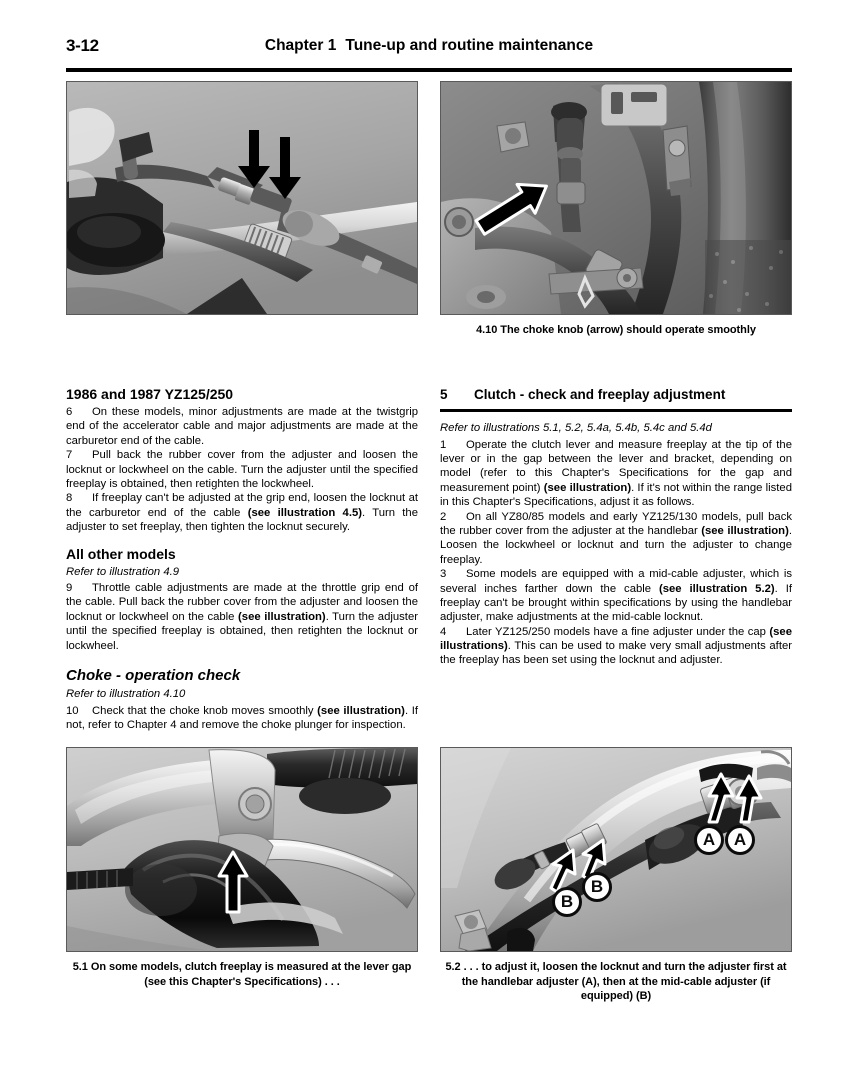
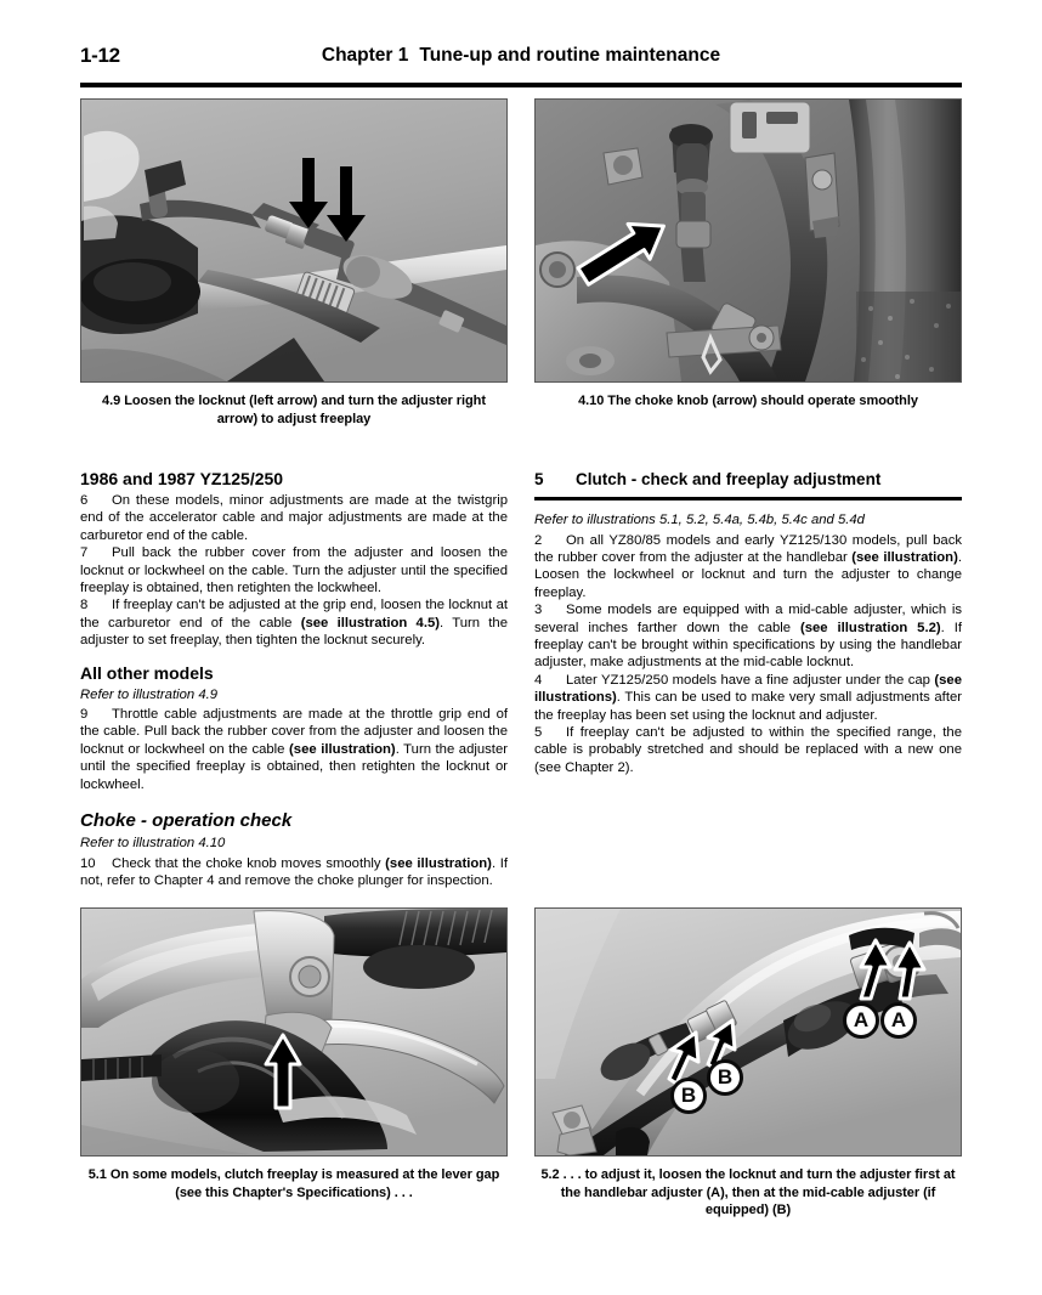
- 3-12
+ 1-12
  Chapter 1 Tune-up and routine maintenance
+ 4.9 Loosen the locknut (left arrow) and turn the adjuster right arrow) to adjust freeplay
  4.10 The choke knob (arrow) should operate smoothly
  1986 and 1987 YZ125/250
  6 On these models, minor adjustments are made at the twistgrip end of the accelerator cable and major adjustments are made at the carburetor end of the cable.
  7 Pull back the rubber cover from the adjuster and loosen the locknut or lockwheel on the cable. Turn the adjuster until the specified freeplay is obtained, then retighten the lockwheel.
  8 If freeplay can't be adjusted at the grip end, loosen the locknut at the carburetor end of the cable (see illustration 4.5). Turn the adjuster to set freeplay, then tighten the locknut securely.
  All other models
  Refer to illustration 4.9
  9 Throttle cable adjustments are made at the throttle grip end of the cable. Pull back the rubber cover from the adjuster and loosen the locknut or lockwheel on the cable (see illustration). Turn the adjuster until the specified freeplay is obtained, then retighten the locknut or lockwheel.
  Choke - operation check
  Refer to illustration 4.10
  10 Check that the choke knob moves smoothly (see illustration). If not, refer to Chapter 4 and remove the choke plunger for inspection.
  5
  Clutch - check and freeplay adjustment
  Refer to illustrations 5.1, 5.2, 5.4a, 5.4b, 5.4c and 5.4d
- 1 Operate the clutch lever and measure freeplay at the tip of the lever or in the gap between the lever and bracket, depending on model (refer to this Chapter's Specifications for the gap and measurement point) (see illustration). If it's not within the range listed in this Chapter's Specifications, adjust it as follows.
  2 On all YZ80/85 models and early YZ125/130 models, pull back the rubber cover from the adjuster at the handlebar (see illustration). Loosen the lockwheel or locknut and turn the adjuster to change freeplay.
  3 Some models are equipped with a mid-cable adjuster, which is several inches farther down the cable (see illustration 5.2). If freeplay can't be brought within specifications by using the handlebar adjuster, make adjustments at the mid-cable locknut.
  4 Later YZ125/250 models have a fine adjuster under the cap (see illustrations). This can be used to make very small adjustments after the freeplay has been set using the locknut and adjuster.
+ 5 If freeplay can't be adjusted to within the specified range, the cable is probably stretched and should be replaced with a new one (see Chapter 2).
  5.1 On some models, clutch freeplay is measured at the lever gap (see this Chapter's Specifications) . . .
  A
  A
  B
  B
  5.2 . . . to adjust it, loosen the locknut and turn the adjuster first at the handlebar adjuster (A), then at the mid-cable adjuster (if equipped) (B)
